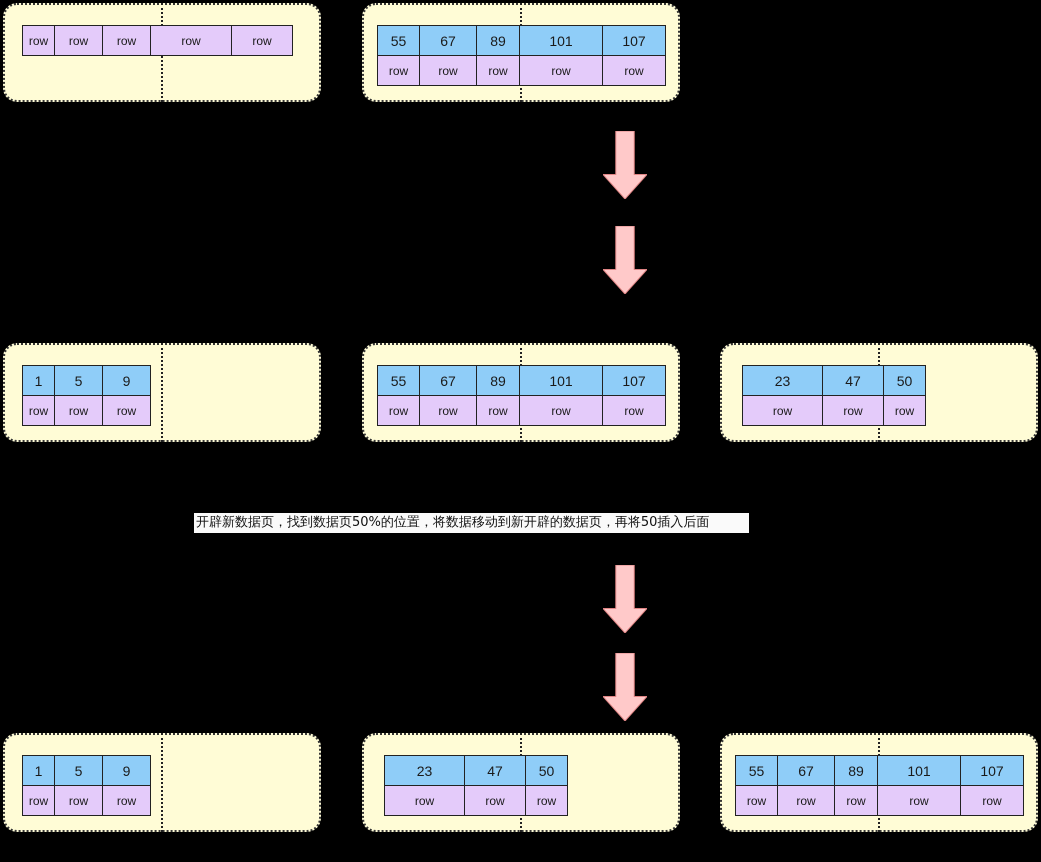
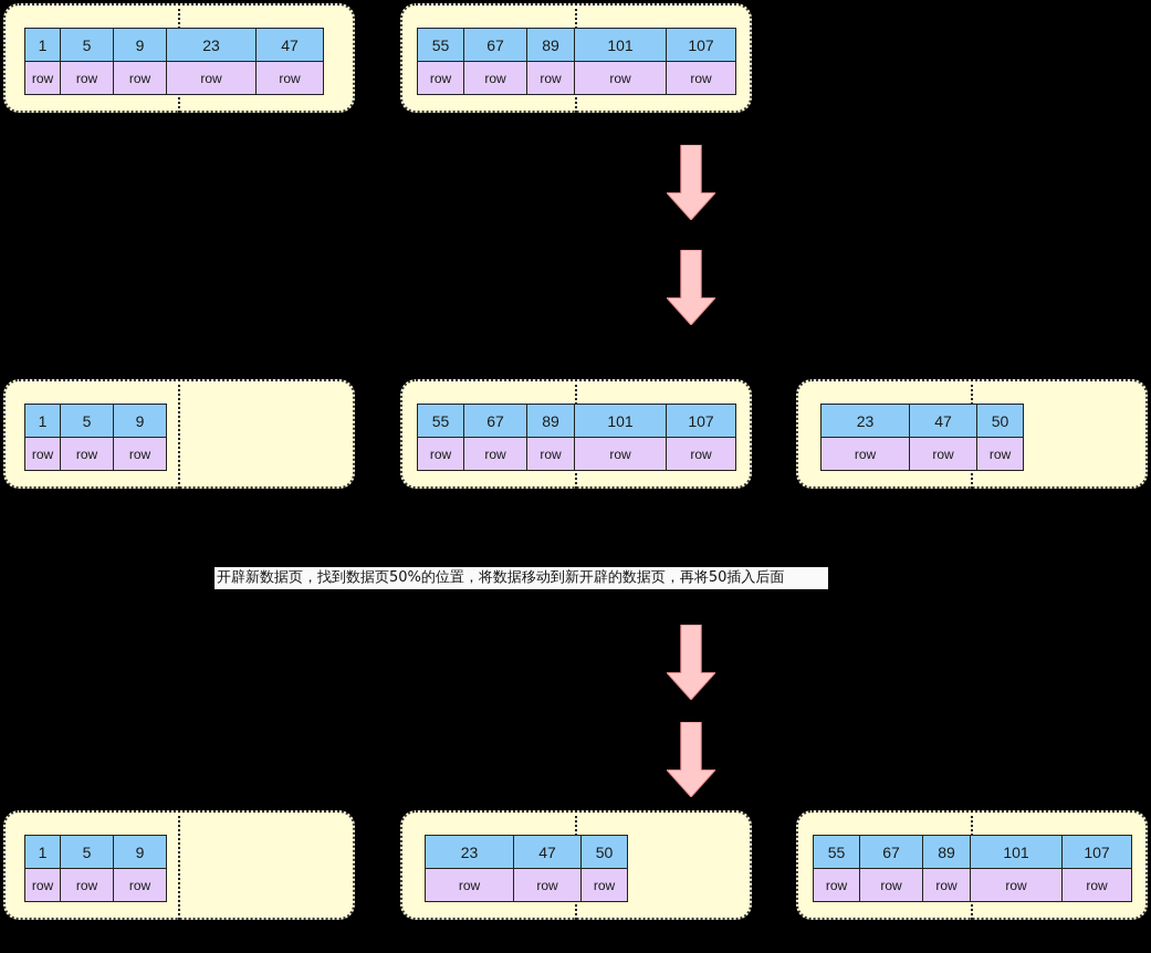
+ 1	5	9	23	47
  row	row	row	row	row
  55	67	89	101	107
  row	row	row	row	row
  1	5	9
  row	row	row
  55	67	89	101	107
  row	row	row	row	row
  23	47	50
  row	row	row
  1	5	9
  row	row	row
  23	47	50
  row	row	row
  55	67	89	101	107
  row	row	row	row	row
  开辟新数据页，找到数据页50%的位置，将数据移动到新开辟的数据页，再将50插入后面
